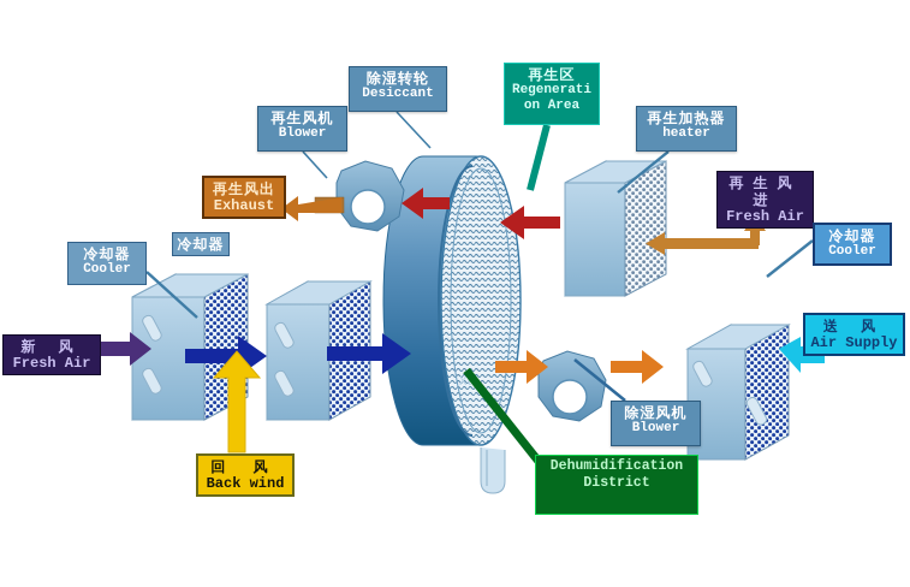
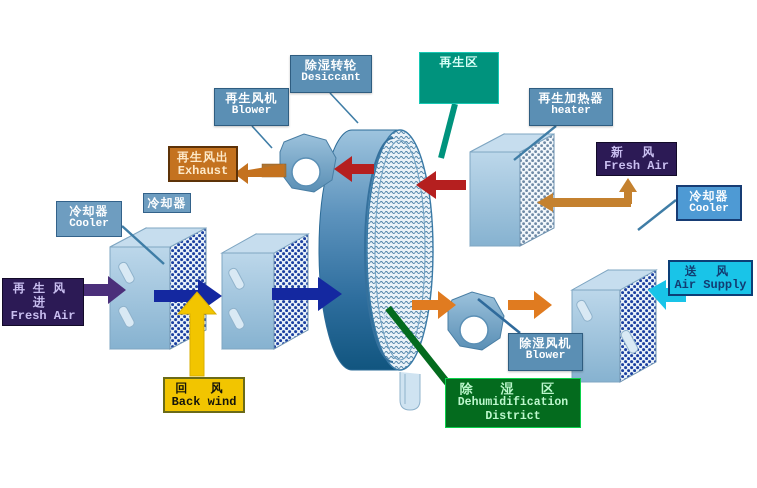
  再生风机
  Blower
  除湿转轮
  Desiccant
  再生区
- Regenerati on Area
  再生加热器
  heater
- 再生风进
+ 新 风
  Fresh Air
  冷却器
  Cooler
  再生风出
  Exhaust
  冷却器
  冷却器
  Cooler
- 新 风
+ 再生风进
  Fresh Air
  回 风
  Back wind
  除湿风机
  Blower
+ 除 湿 区
  Dehumidification District
  送 风
  Air Supply
